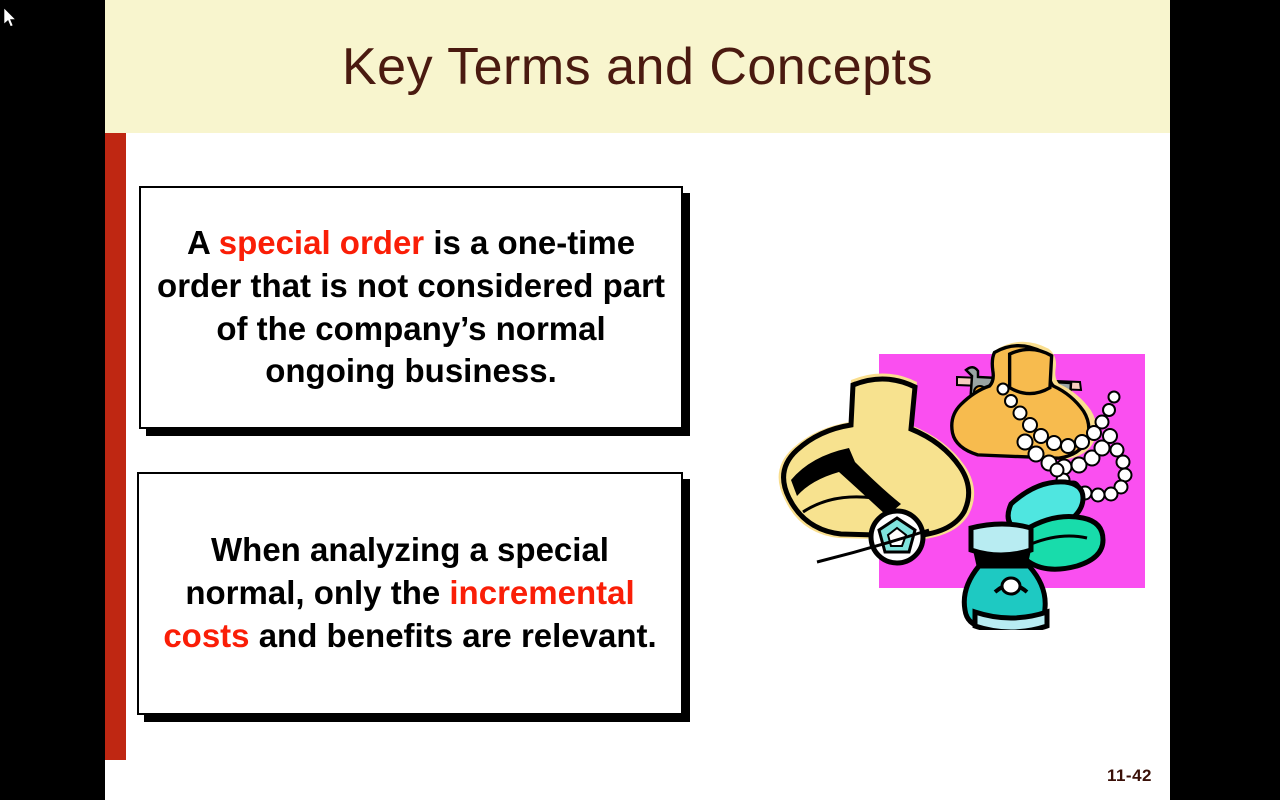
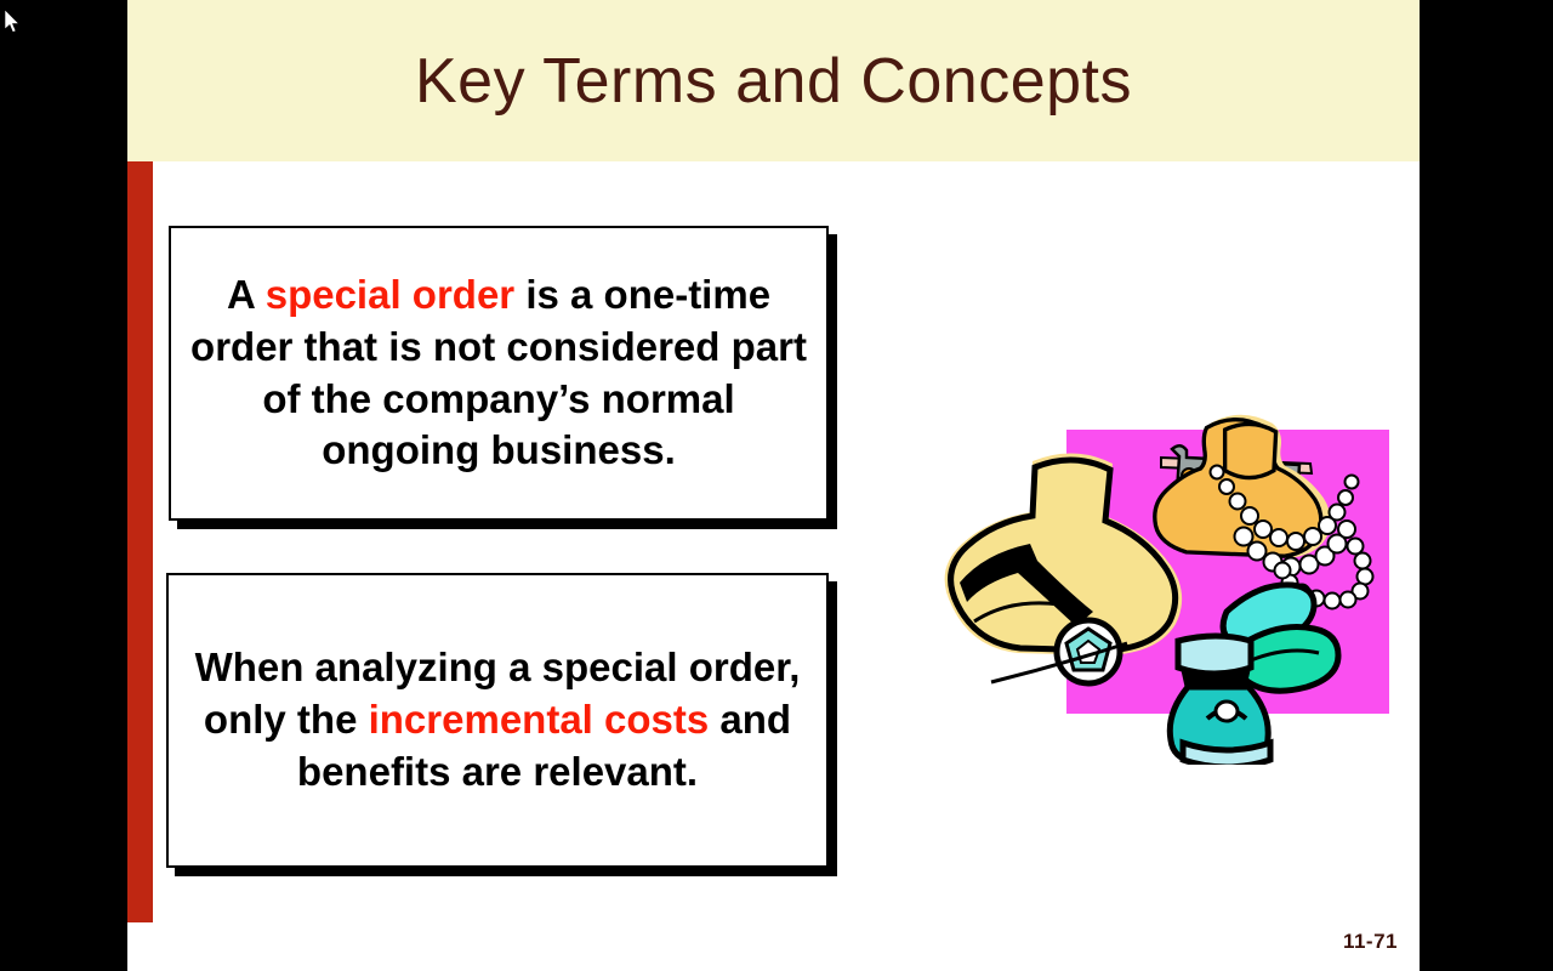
  Key Terms and Concepts
  A special order is a one-time order that is not considered part of the company’s normal ongoing business.
- When analyzing a special normal, only the incremental costs and benefits are relevant.
+ When analyzing a special order, only the incremental costs and benefits are relevant.
- 11-42
+ 11-71
